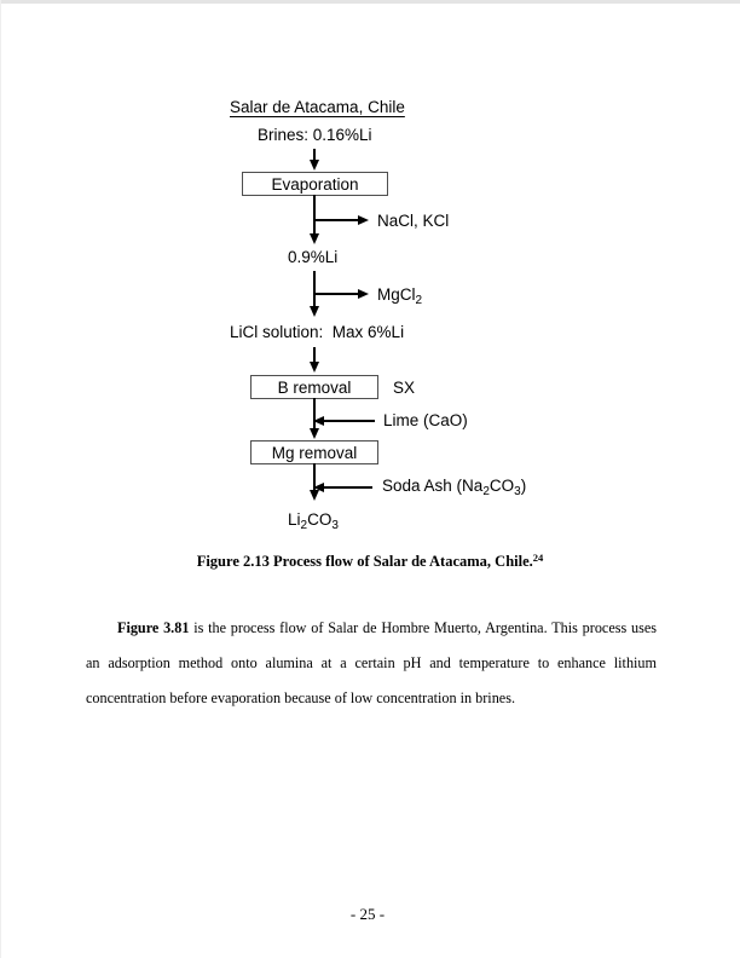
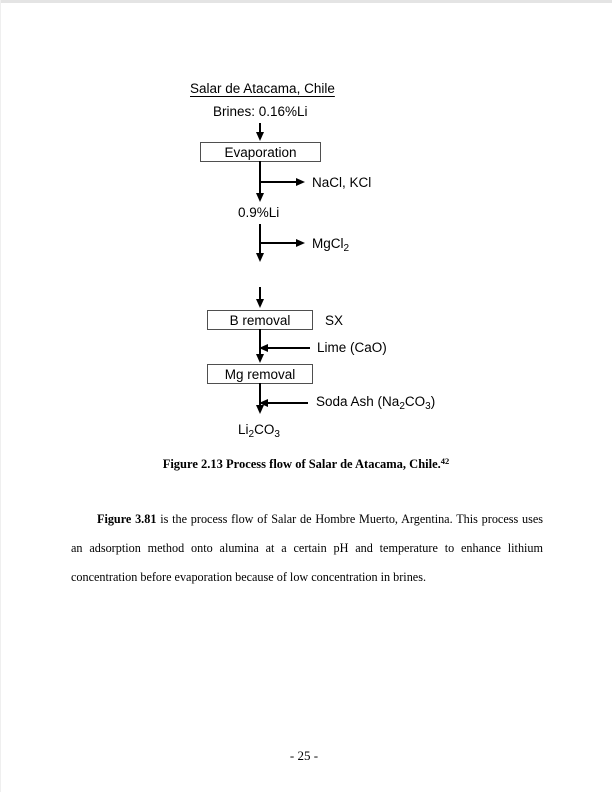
  Salar de Atacama, Chile
  Brines: 0.16%Li
  Evaporation
  NaCl, KCl
  0.9%Li
  MgCl2
- LiCl solution: Max 6%Li
  B removal
  SX
  Lime (CaO)
  Mg removal
  Soda Ash (Na2CO3)
  Li2CO3
- Figure 2.13 Process flow of Salar de Atacama, Chile.24
+ Figure 2.13 Process flow of Salar de Atacama, Chile.42
  Figure 3.81 is the process flow of Salar de Hombre Muerto, Argentina. This process uses
  an adsorption method onto alumina at a certain pH and temperature to enhance lithium
  concentration before evaporation because of low concentration in brines.
  - 25 -
